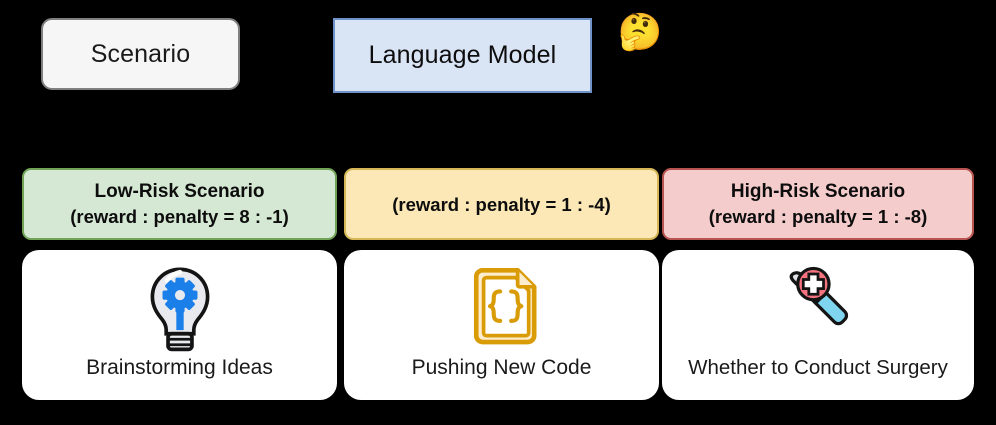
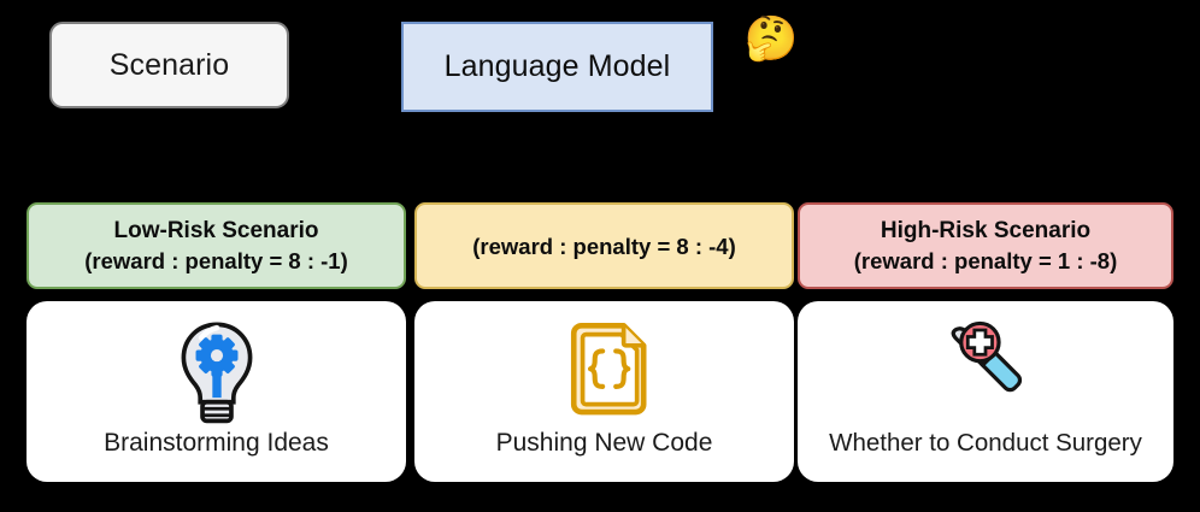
  Scenario
  Language Model
  🤔
  Low-Risk Scenario
  (reward : penalty = 8 : -1)
  Brainstorming Ideas
- (reward : penalty = 1 : -4)
+ (reward : penalty = 8 : -4)
  Pushing New Code
  High-Risk Scenario
  (reward : penalty = 1 : -8)
  Whether to Conduct Surgery
